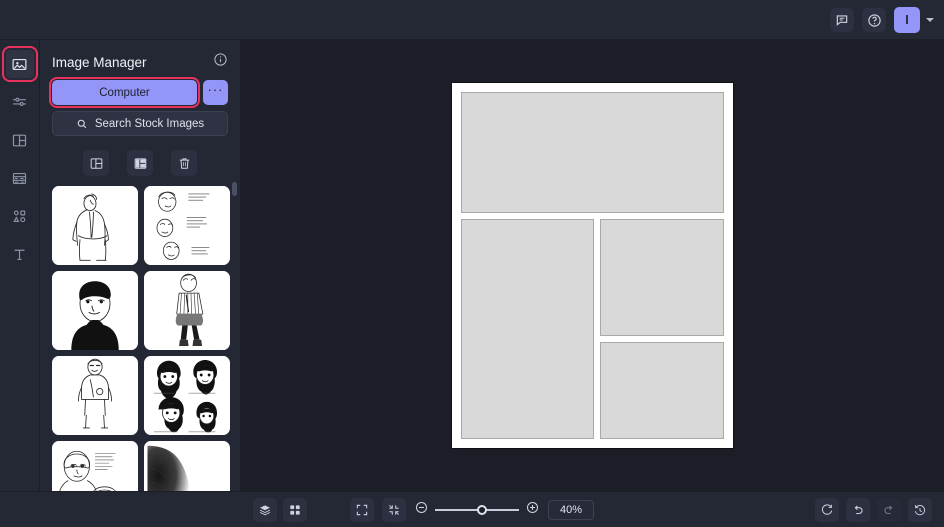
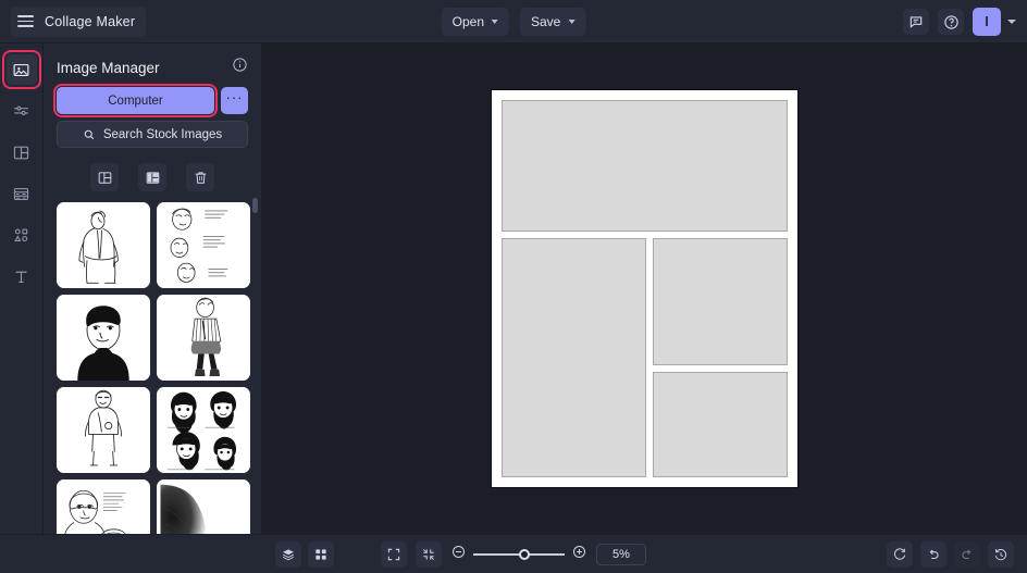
+ Collage Maker
+ Open
+ Save
  I
  Image Manager
  Computer
  ···
  Search Stock Images
- 40%
+ 5%
